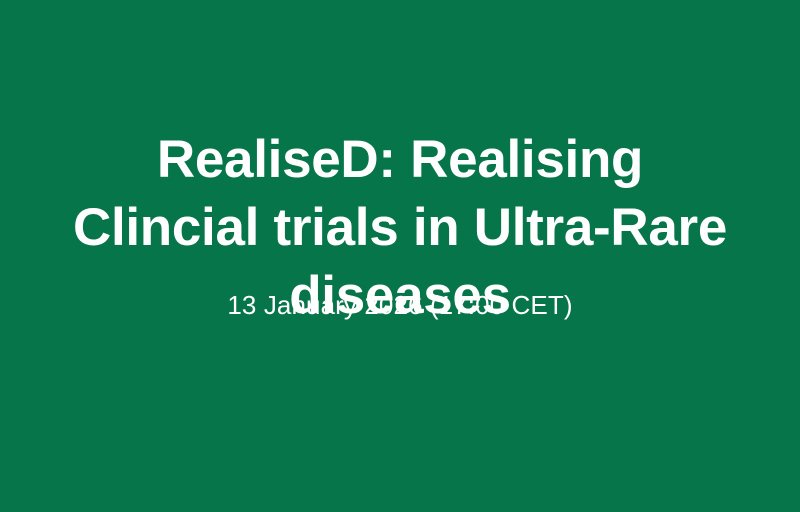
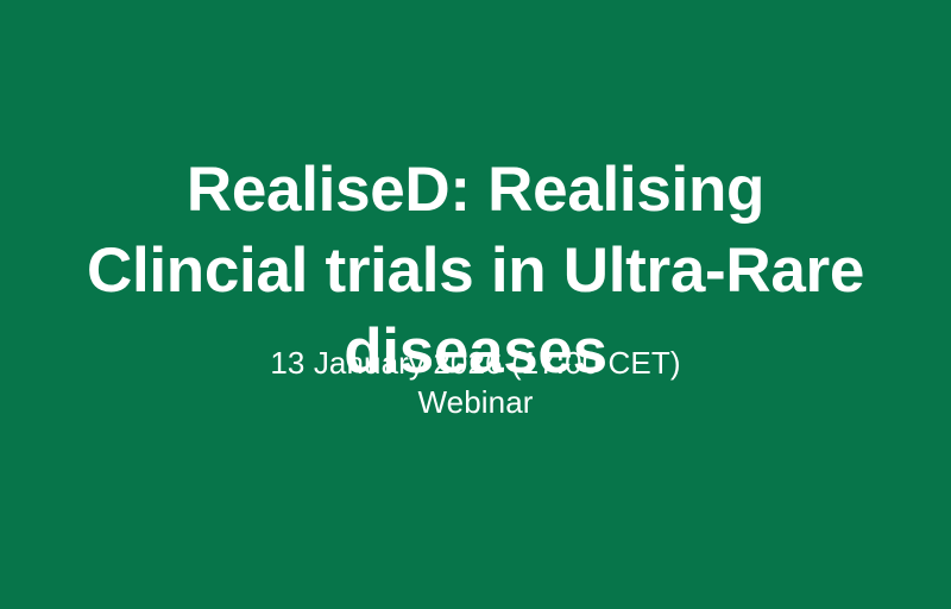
  RealiseD: Realising Clincial trials in Ultra-Rare diseases
  13 January 2026 (17:00 CET)
+ Webinar
